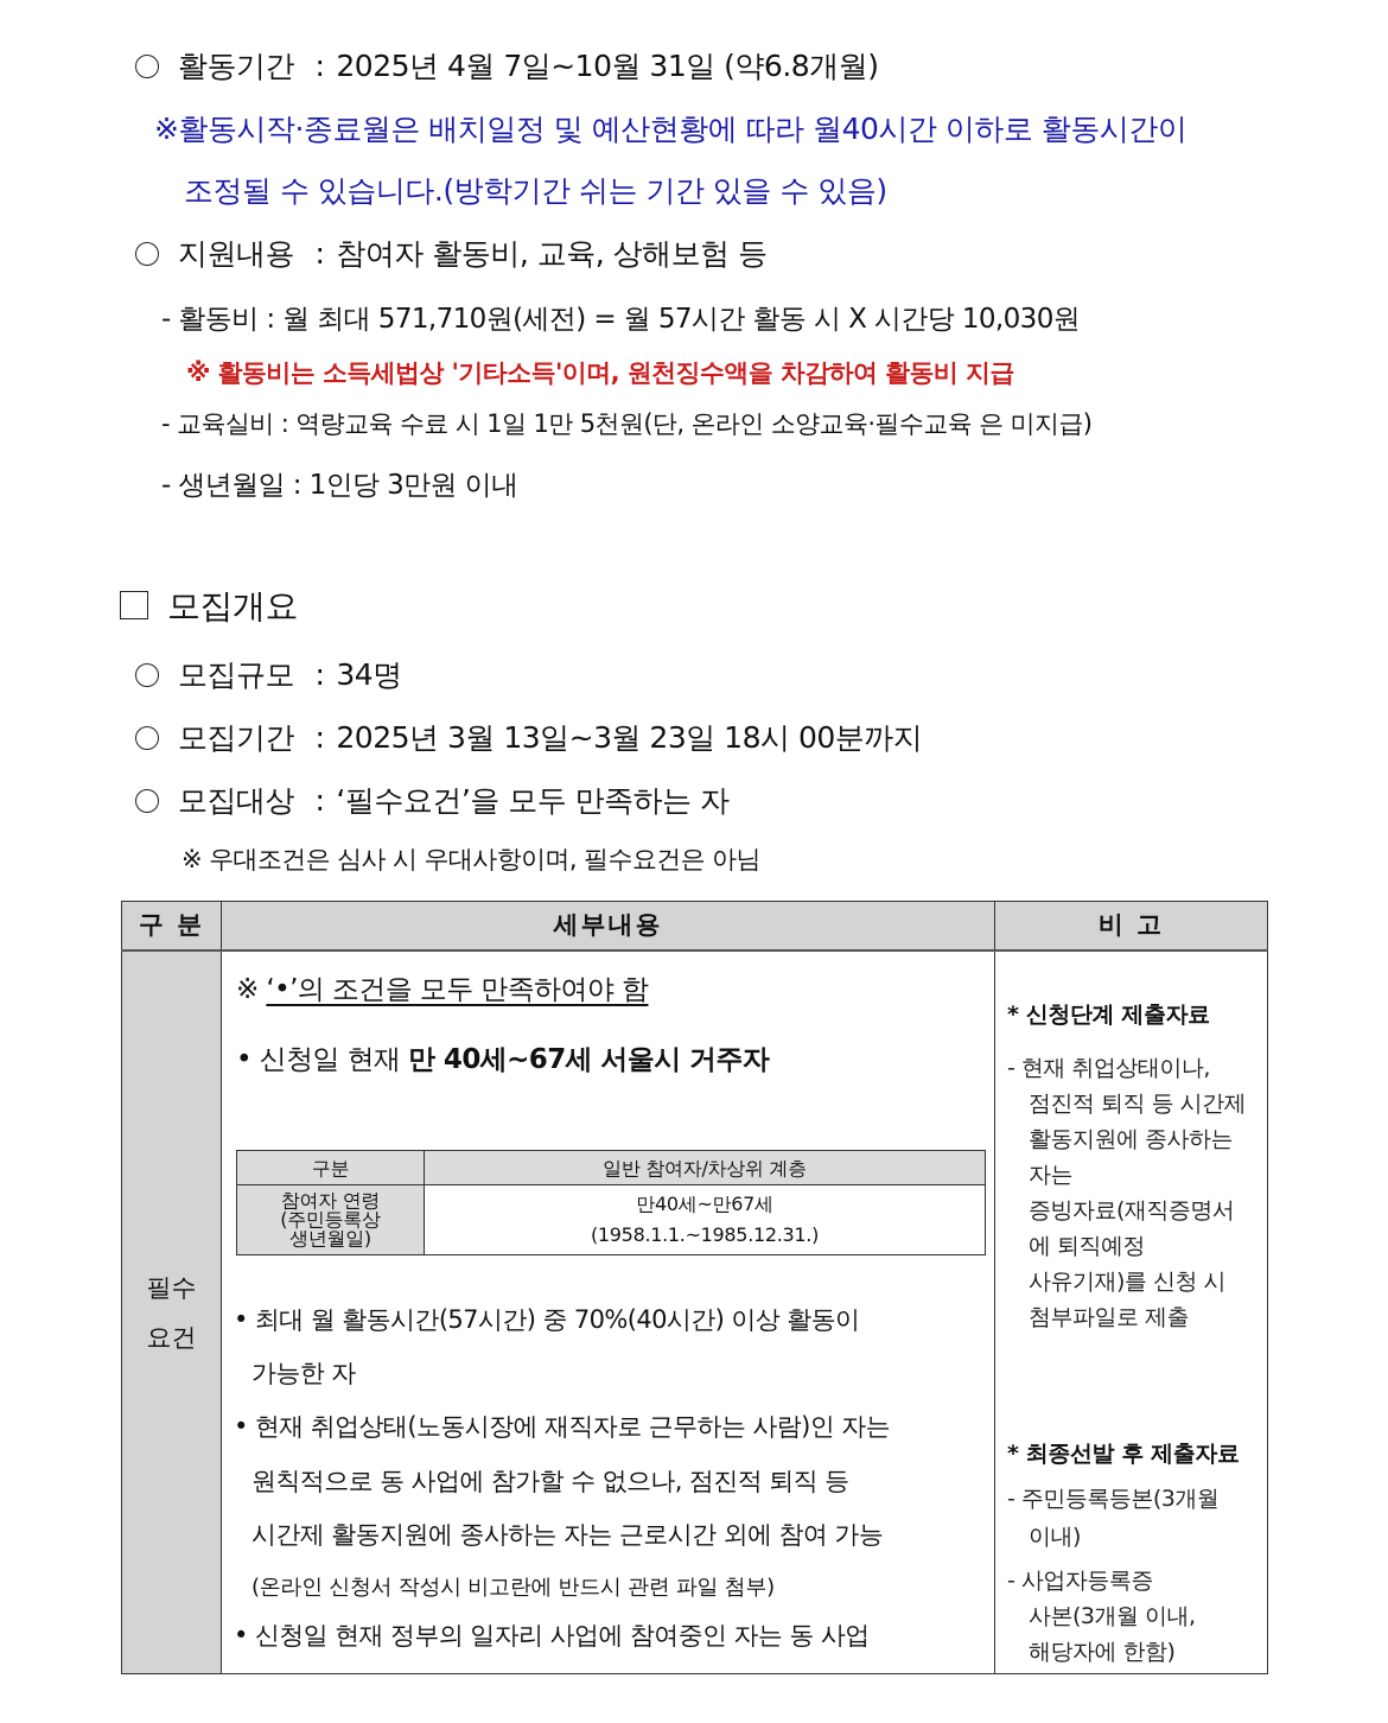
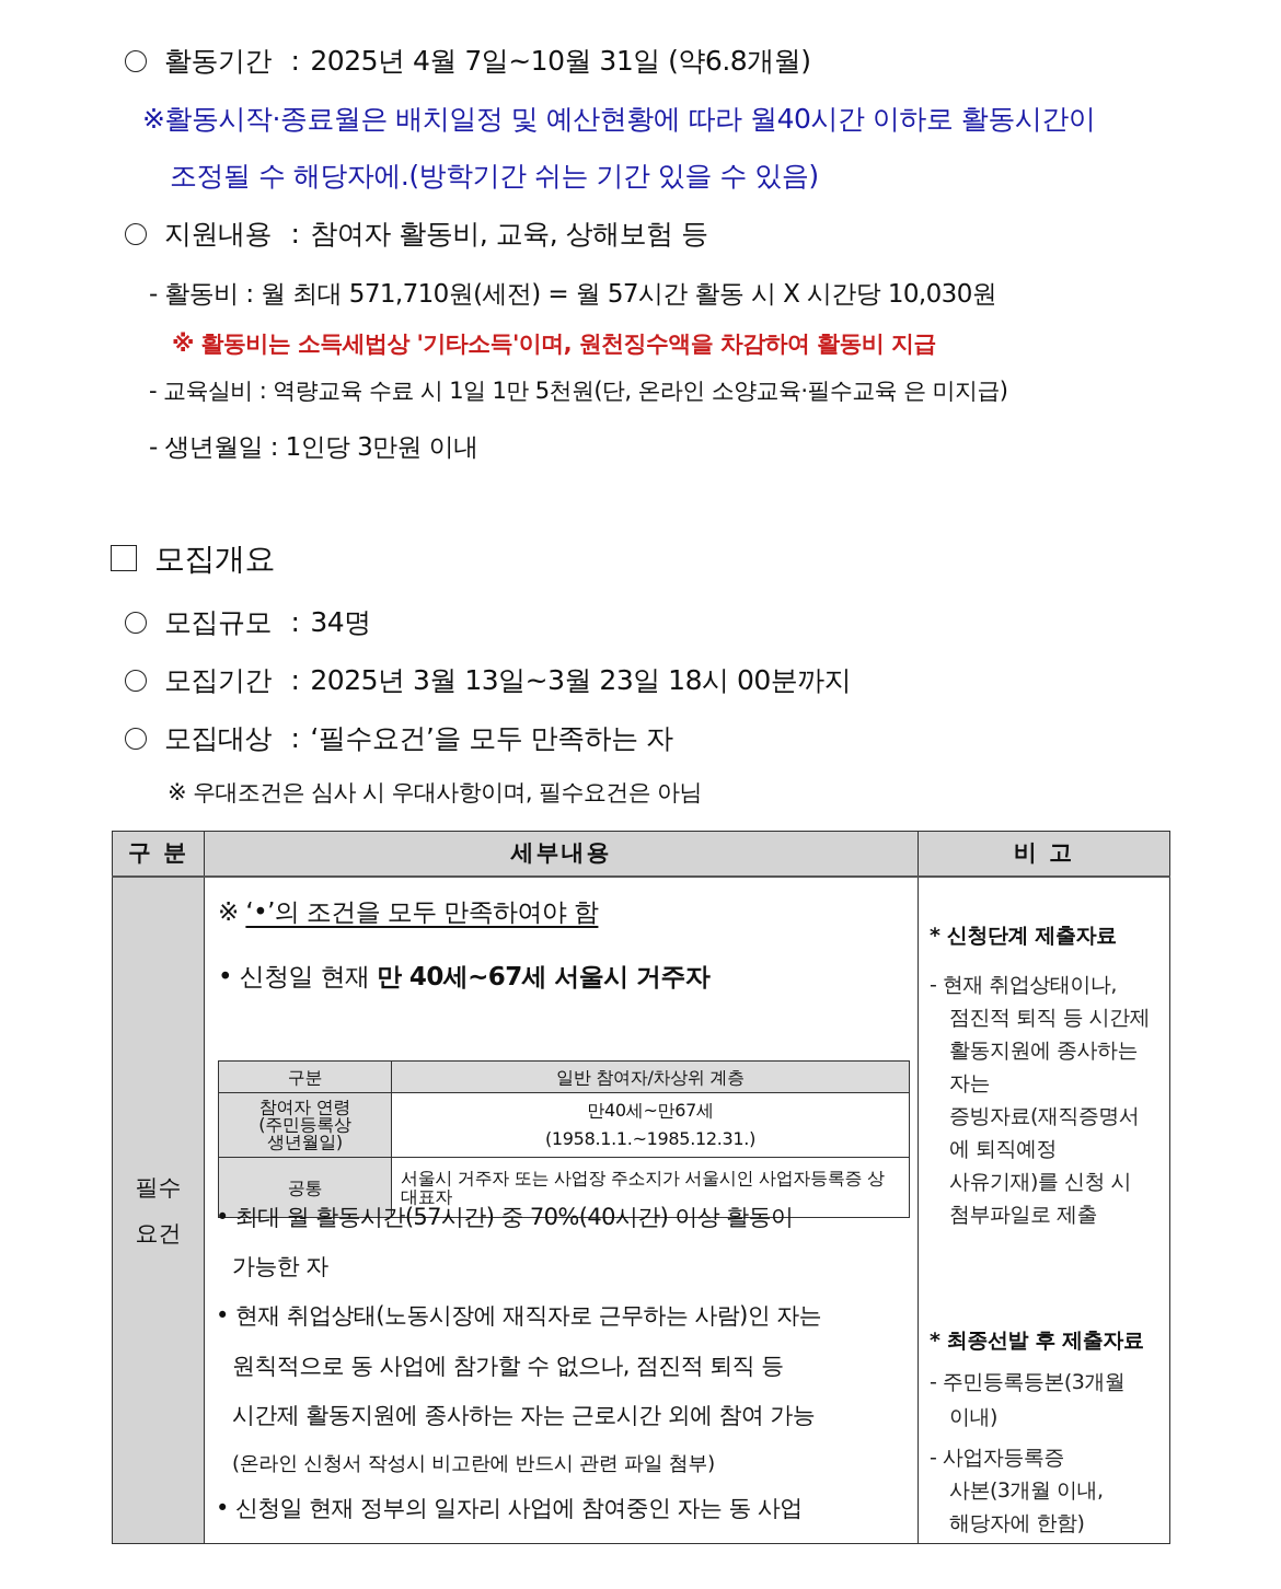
  활동기간 : 2025년 4월 7일~10월 31일 (약6.8개월)
  ※활동시작·종료월은 배치일정 및 예산현황에 따라 월40시간 이하로 활동시간이
- 조정될 수 있습니다.(방학기간 쉬는 기간 있을 수 있음)
+ 조정될 수 해당자에.(방학기간 쉬는 기간 있을 수 있음)
  지원내용 : 참여자 활동비, 교육, 상해보험 등
  - 활동비 : 월 최대 571,710원(세전) = 월 57시간 활동 시 X 시간당 10,030원
  ※ 활동비는 소득세법상 '기타소득'이며, 원천징수액을 차감하여 활동비 지급
  - 교육실비 : 역량교육 수료 시 1일 1만 5천원(단, 온라인 소양교육·필수교육 은 미지급)
  - 생년월일 : 1인당 3만원 이내
  모집개요
  모집규모 : 34명
  모집기간 : 2025년 3월 13일~3월 23일 18시 00분까지
  모집대상 : ‘필수요건’을 모두 만족하는 자
  ※ 우대조건은 심사 시 우대사항이며, 필수요건은 아님
  구 분	세부내용	비 고
  필수 요건	※ ‘•’의 조건을 모두 만족하여야 함 • 신청일 현재 만 40세~67세 서울시 거주자
  구분	일반 참여자/차상위 계층
  참여자 연령 (주민등록상 생년월일)	만40세~만67세 (1958.1.1.~1985.12.31.)
+ 공통	서울시 거주자 또는 사업장 주소지가 서울시인 사업자등록증 상 대표자
  	• 최대 월 활동시간(57시간) 중 70%(40시간) 이상 활동이 가능한 자 • 현재 취업상태(노동시장에 재직자로 근무하는 사람)인 자는 원칙적으로 동 사업에 참가할 수 없으나, 점진적 퇴직 등 시간제 활동지원에 종사하는 자는 근로시간 외에 참여 가능 (온라인 신청서 작성시 비고란에 반드시 관련 파일 첨부) • 신청일 현재 정부의 일자리 사업에 참여중인 자는 동 사업	* 신청단계 제출자료 - 현재 취업상태이나, 점진적 퇴직 등 시간제 활동지원에 종사하는 자는 증빙자료(재직증명서 에 퇴직예정 사유기재)를 신청 시 첨부파일로 제출 * 최종선발 후 제출자료 - 주민등록등본(3개월 이내) - 사업자등록증 사본(3개월 이내, 해당자에 한함)
